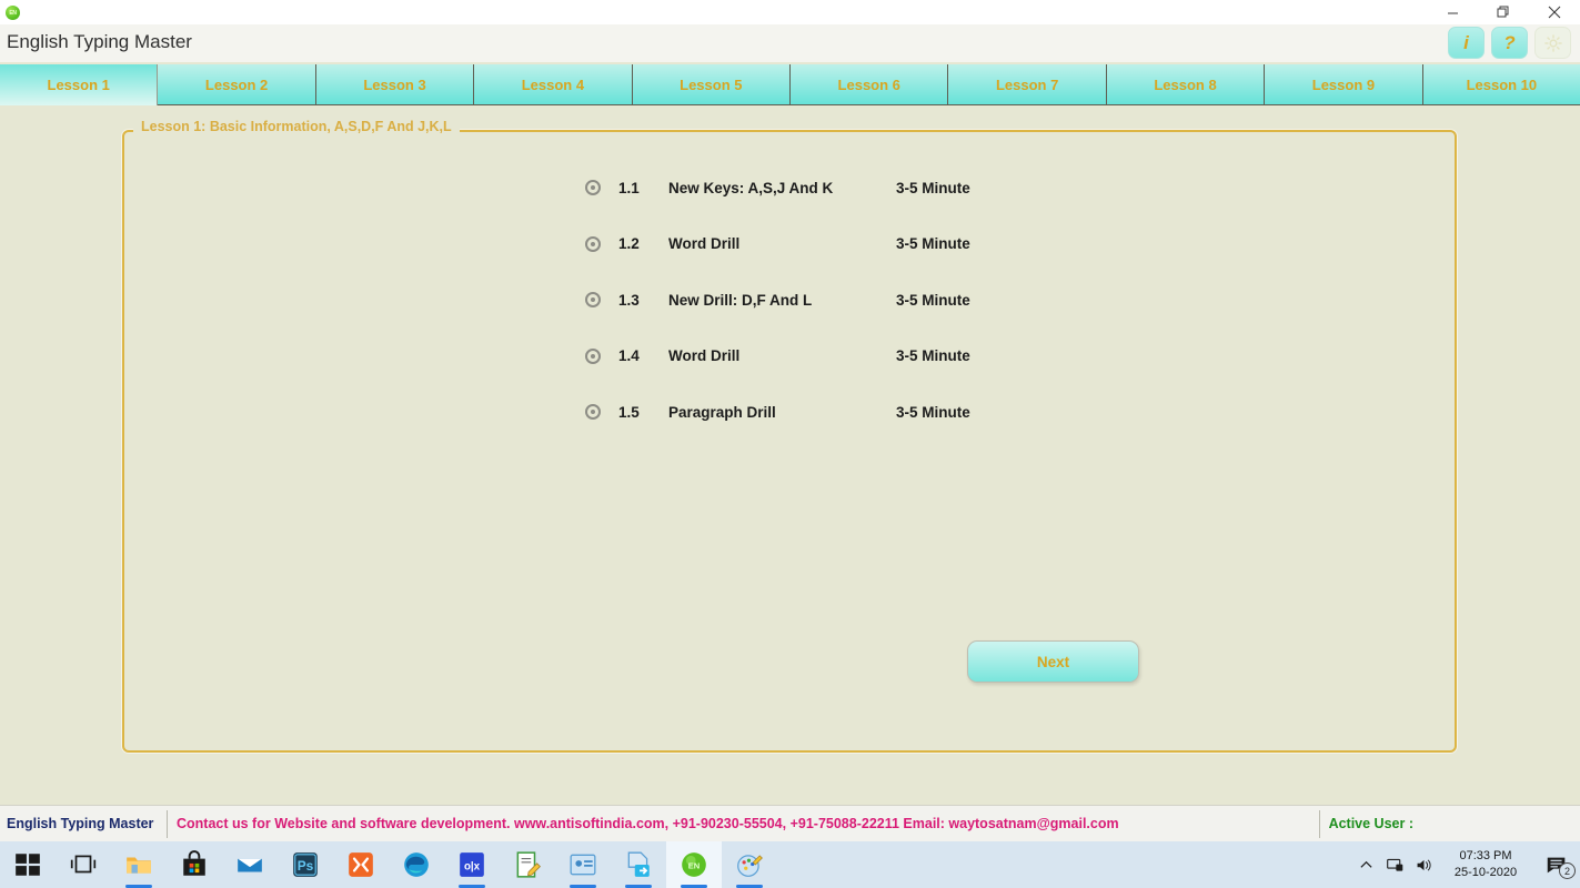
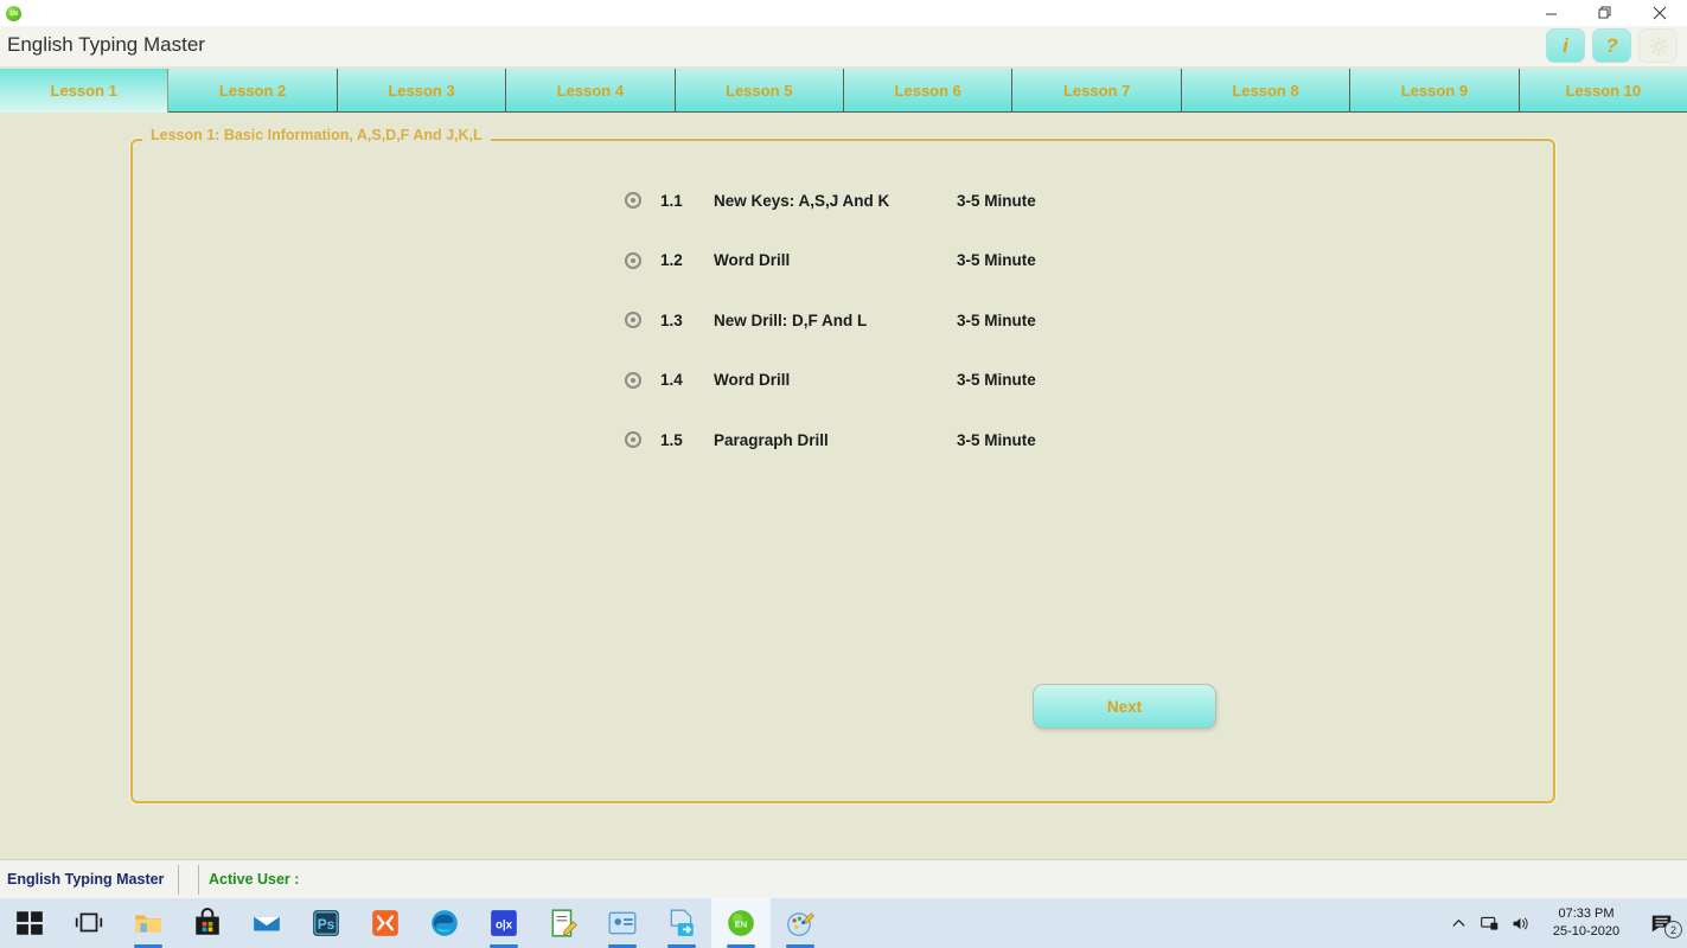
  English Typing Master
  i
  ?
  Lesson 1
  Lesson 2
  Lesson 3
  Lesson 4
  Lesson 5
  Lesson 6
  Lesson 7
  Lesson 8
  Lesson 9
  Lesson 10
  Lesson 1: Basic Information, A,S,D,F And J,K,L
  1.1
  New Keys: A,S,J And K
  3-5 Minute
  1.2
  Word Drill
  3-5 Minute
  1.3
  New Drill: D,F And L
  3-5 Minute
  1.4
  Word Drill
  3-5 Minute
  1.5
  Paragraph Drill
  3-5 Minute
  Next
  English Typing Master
- Contact us for Website and software development. www.antisoftindia.com, +91-90230-55504, +91-75088-22211 Email: waytosatnam@gmail.com
  Active User :
  Ps
  o|x
  EN
  07:33 PM
  25-10-2020
  2
